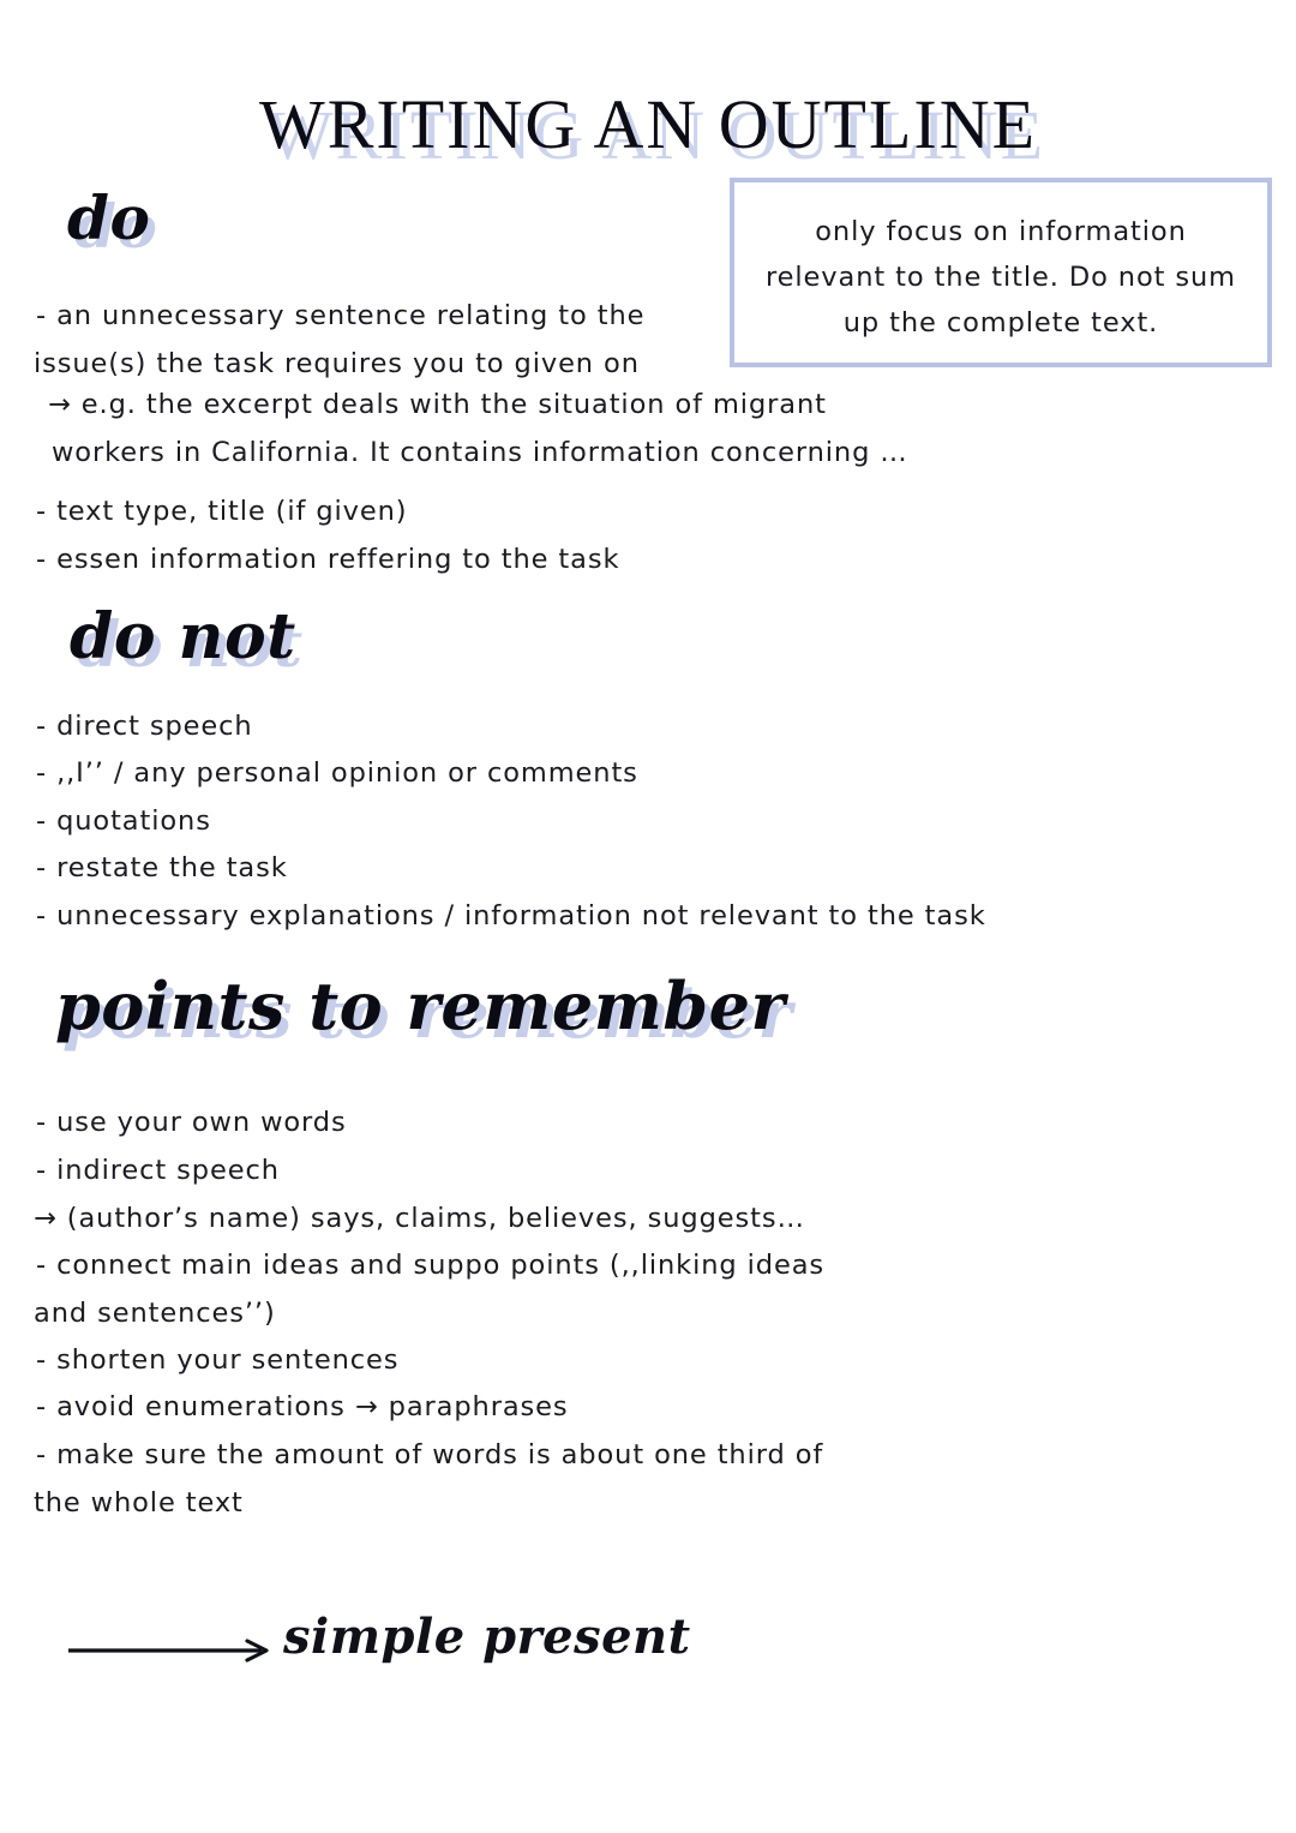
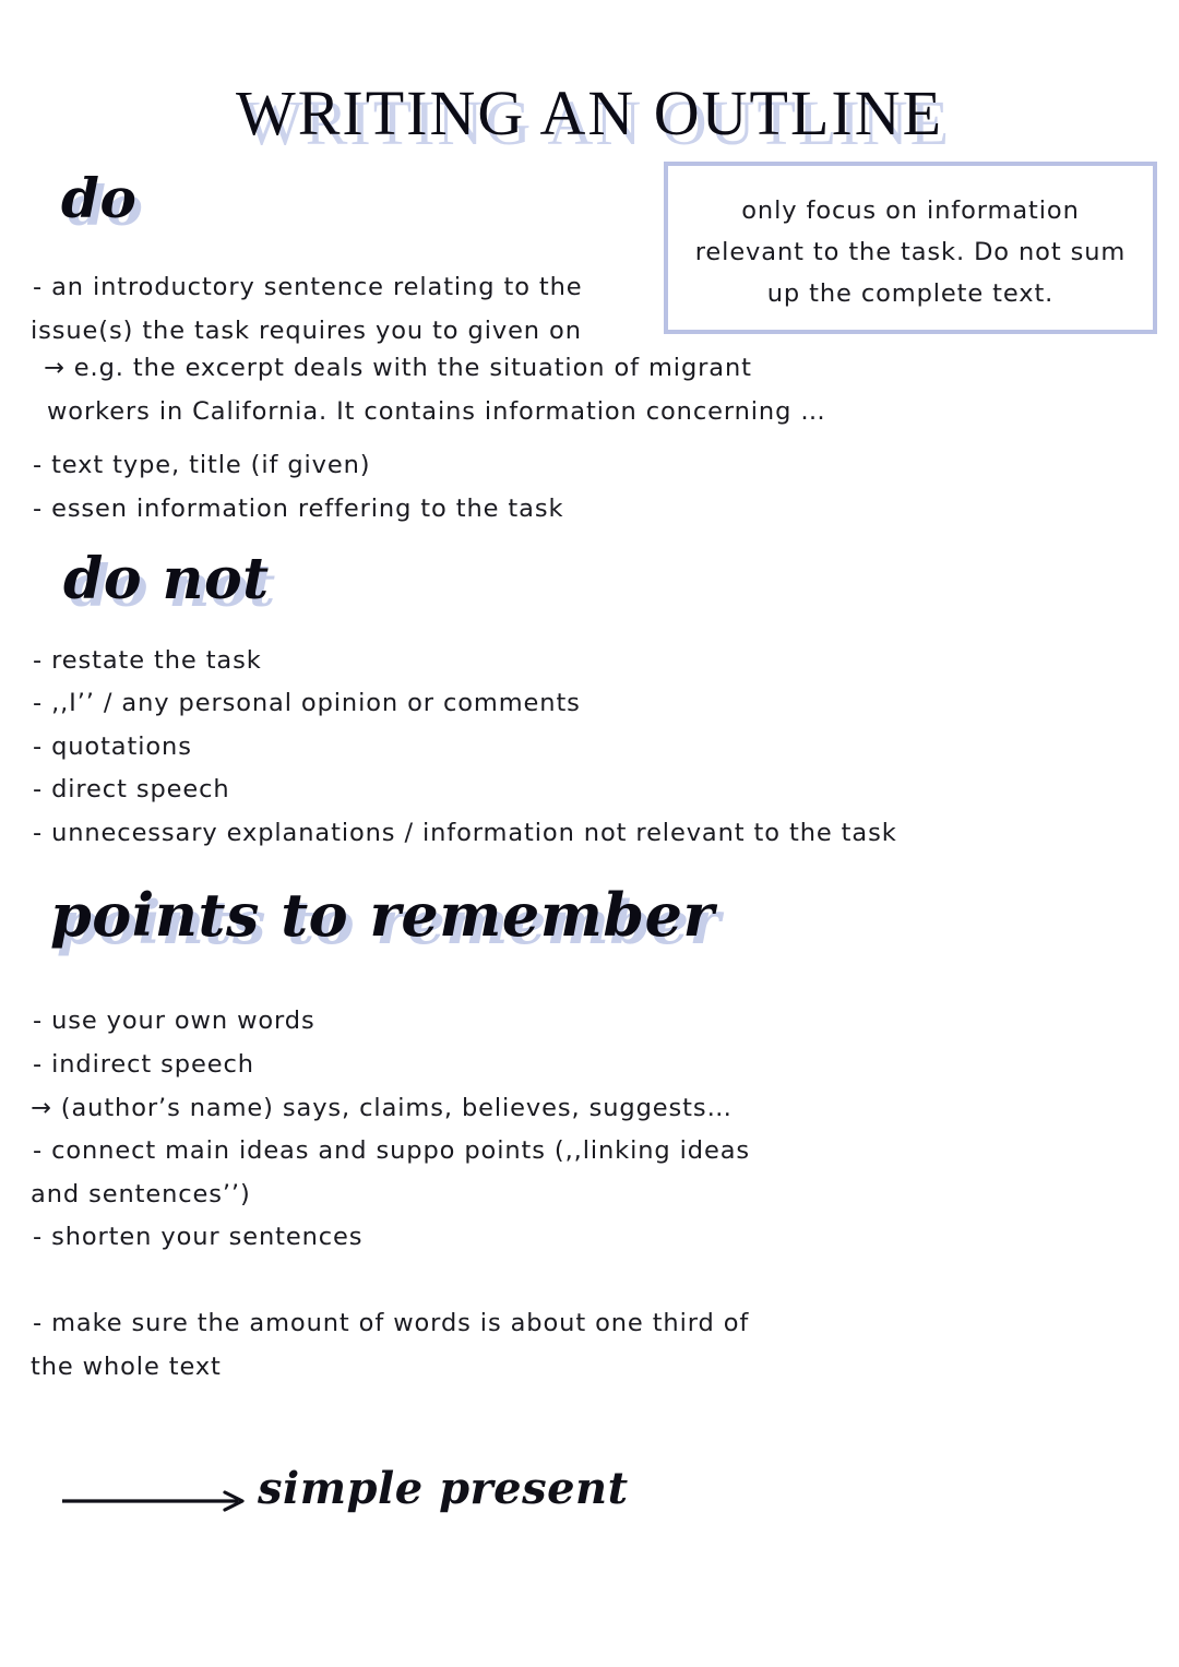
  WRITING AN OUTLINE
  do
  only focus on information
- relevant to the title. Do not sum
+ relevant to the task. Do not sum
  up the complete text.
- - an unnecessary sentence relating to the
+ - an introductory sentence relating to the
  issue(s) the task requires you to given on
  → e.g. the excerpt deals with the situation of migrant
  workers in California. It contains information concerning …
  - text type, title (if given)
  - essen information reffering to the task
  do not
- - direct speech
+ - restate the task
  - ,,I’’ / any personal opinion or comments
  - quotations
- - restate the task
+ - direct speech
  - unnecessary explanations / information not relevant to the task
  points to remember
  - use your own words
  - indirect speech
  → (author’s name) says, claims, believes, suggests…
  - connect main ideas and suppo points (,,linking ideas
  and sentences’’)
  - shorten your sentences
- - avoid enumerations → paraphrases
  - make sure the amount of words is about one third of
  the whole text
  simple present
